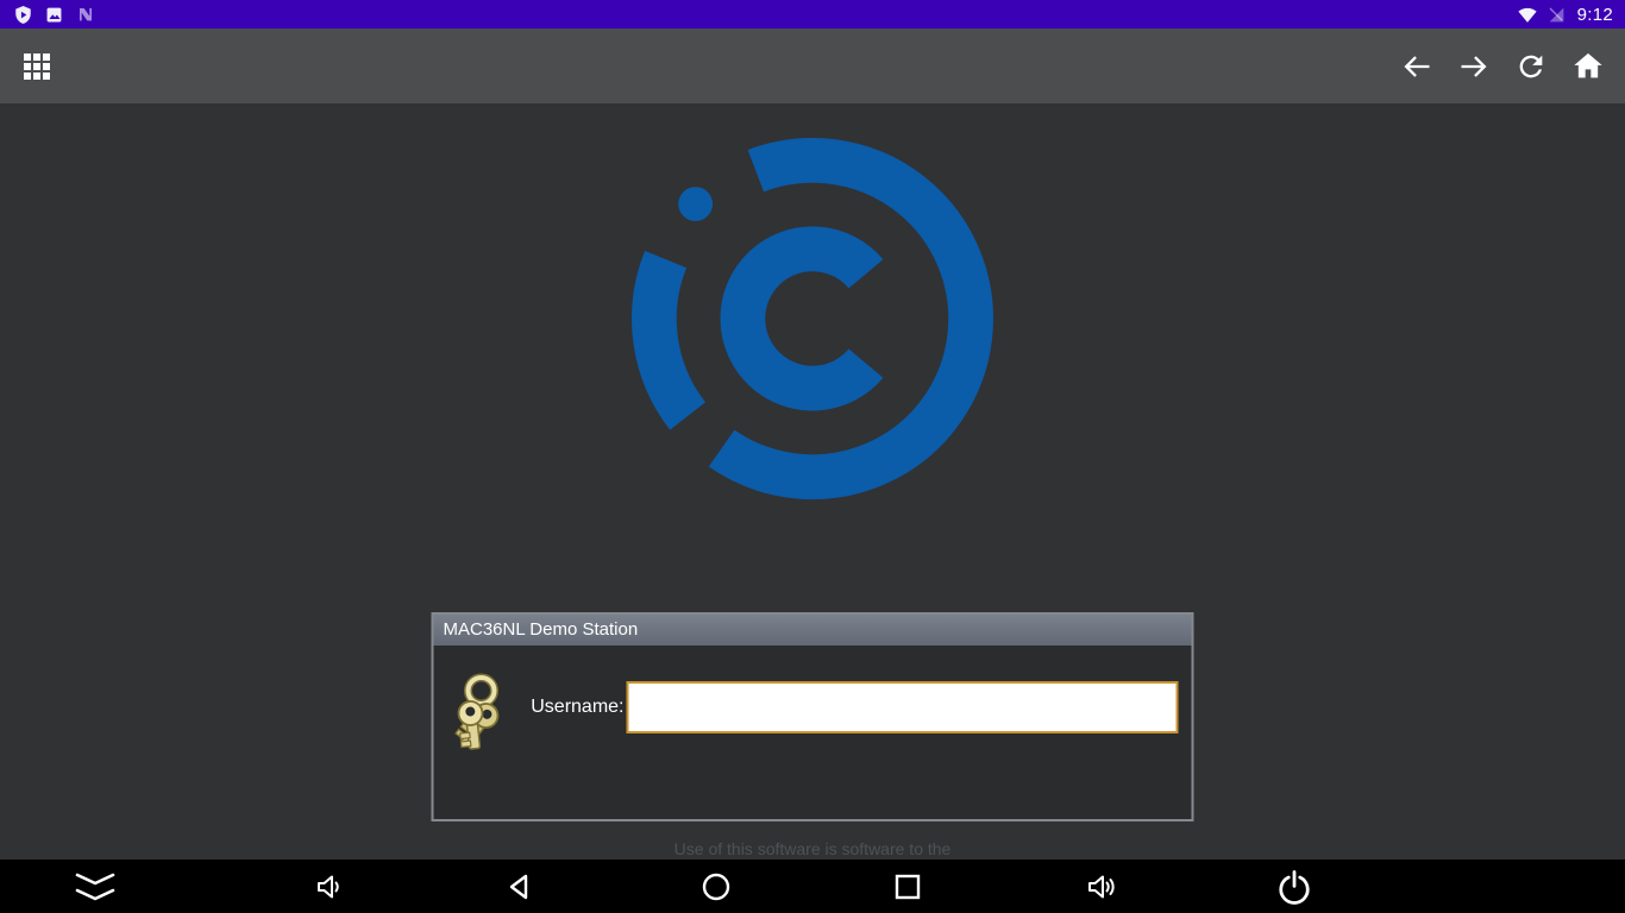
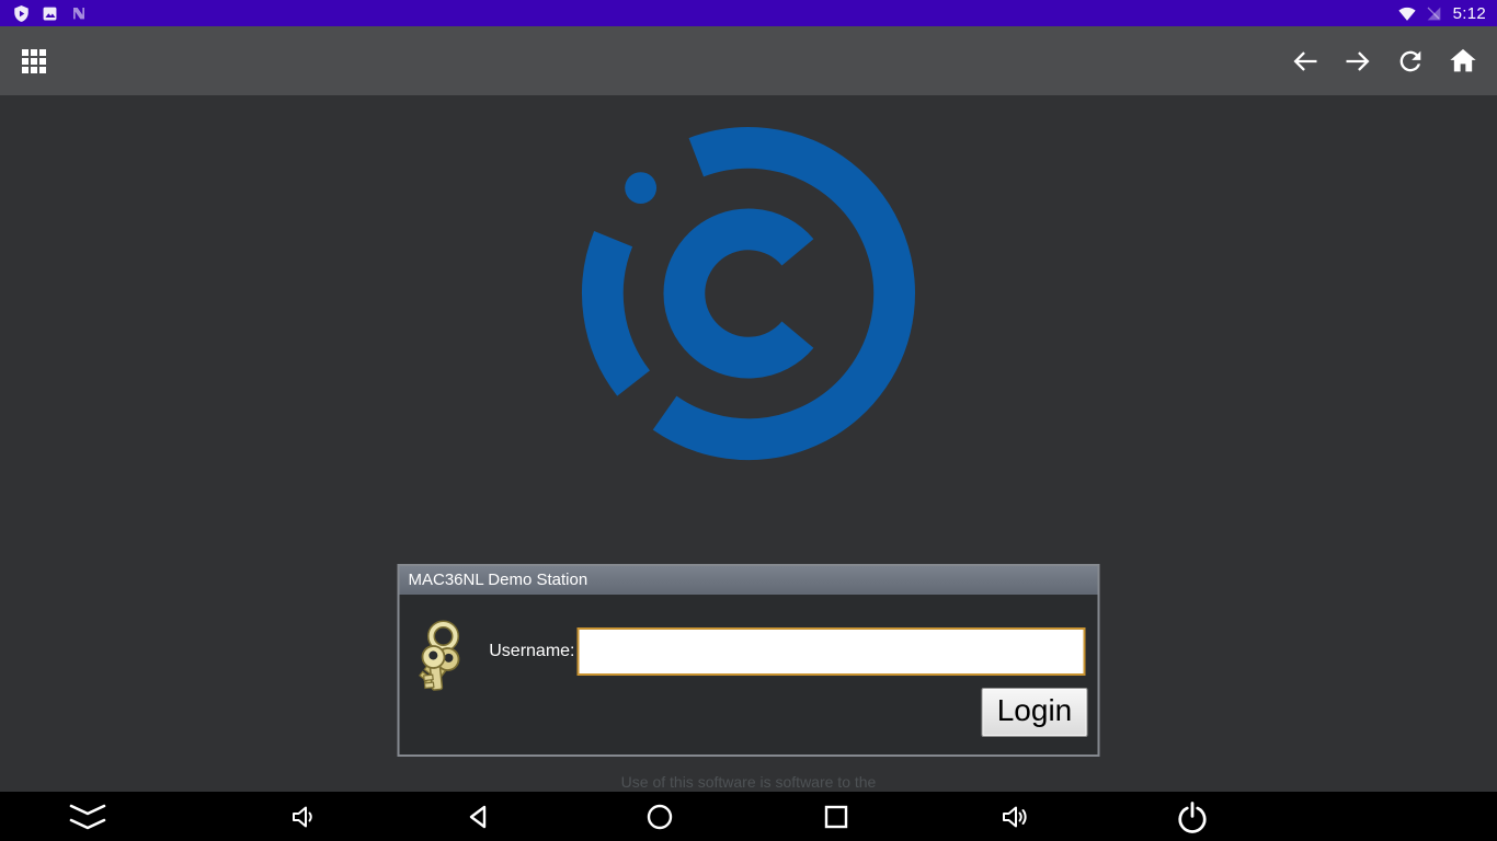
- 9:12
+ 5:12
  MAC36NL Demo Station
  Username:
+ Login
  Use of this software is software to the
